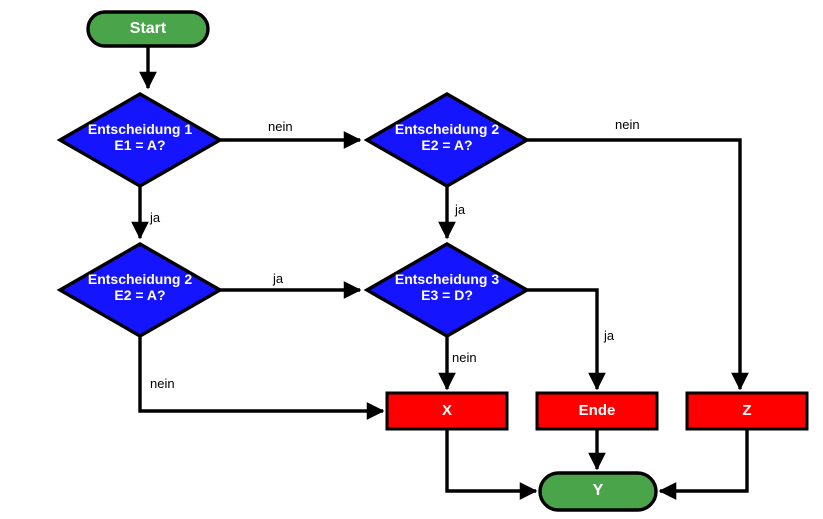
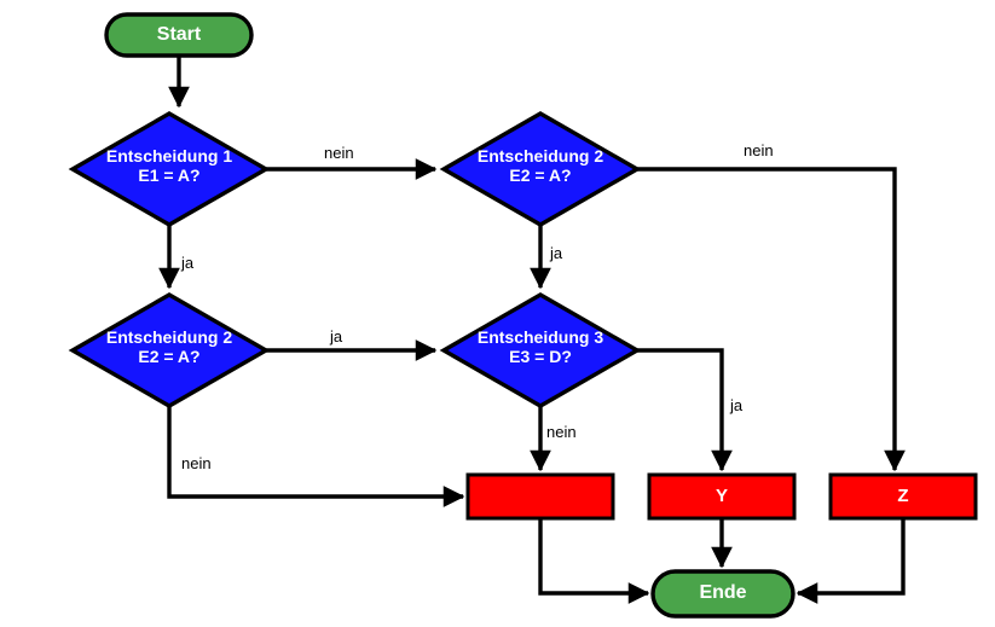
  Start
  Entscheidung 1
  E1 = A?
  Entscheidung 2
  E2 = A?
  Entscheidung 2
  E2 = A?
  Entscheidung 3
  E3 = D?
- X
- Ende
+ Y
  Z
- Y
+ Ende
  nein
  ja
  nein
  ja
  ja
  nein
  nein
  ja
